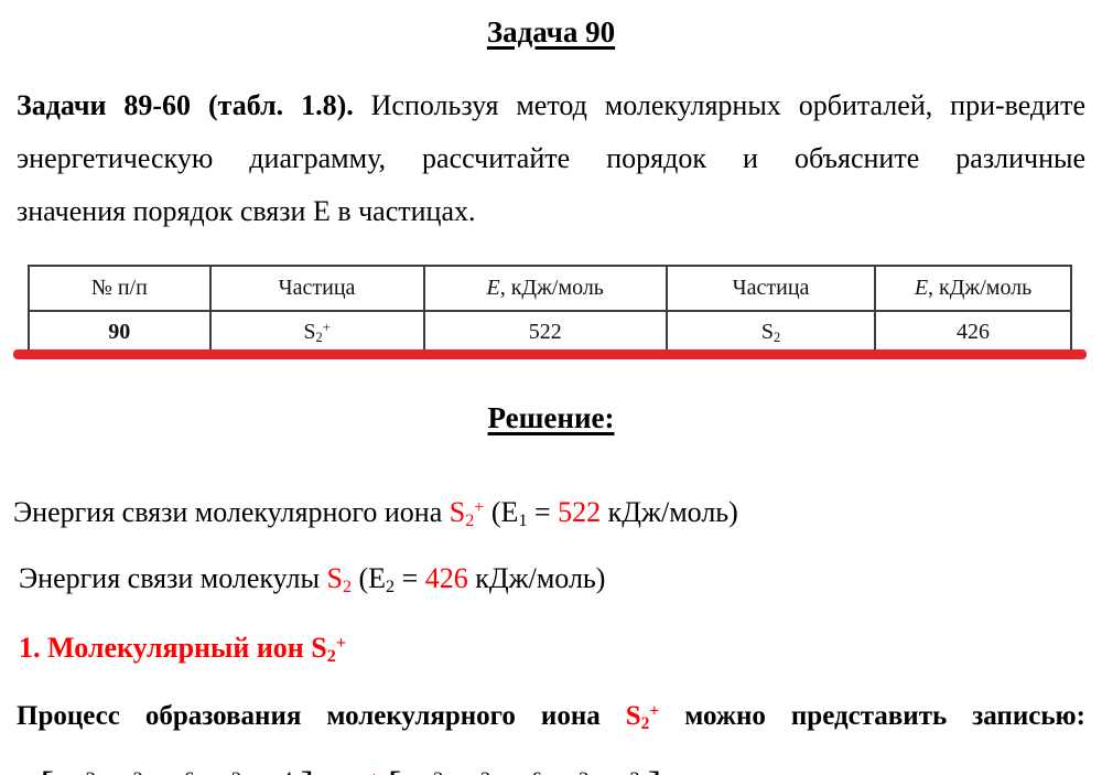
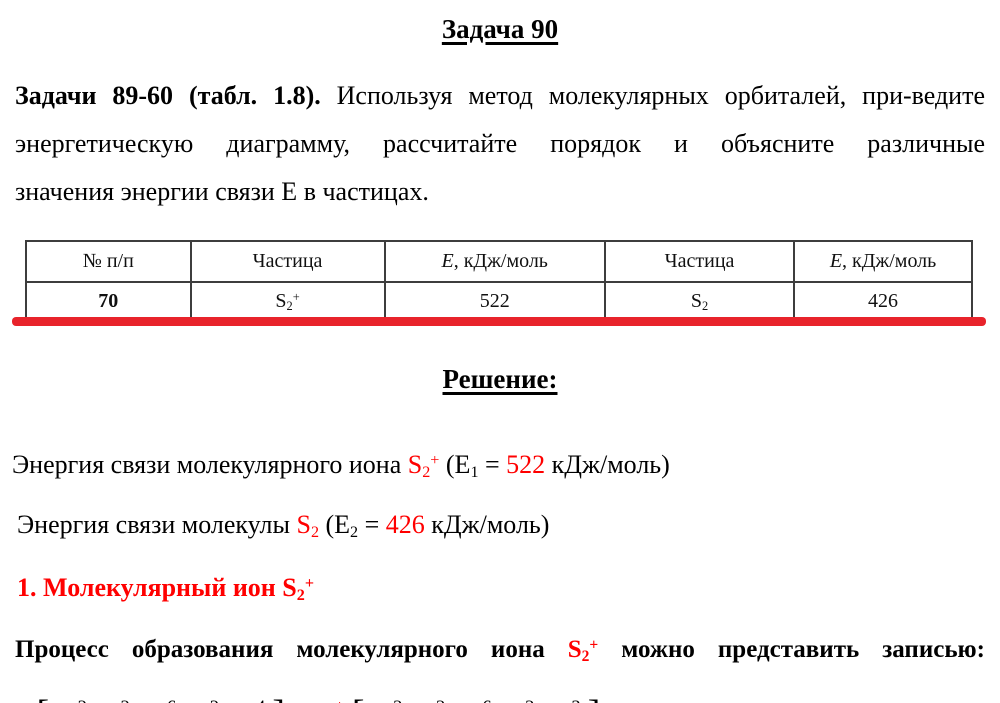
  Задача 90
  Задачи 89-60 (табл. 1.8). Используя метод молекулярных орбиталей, при-ведите
  энергетическую диаграмму, рассчитайте порядок и объясните различные
- значения порядок связи Е в частицах.
+ значения энергии связи Е в частицах.
  № п/п	Частица	E, кДж/моль	Частица	E, кДж/моль
- 90	S2+	522	S2	426
+ 70	S2+	522	S2	426
  Решение:
  Энергия связи молекулярного иона S2+ (Е1 = 522 кДж/моль)
  Энергия связи молекулы S2 (Е2 = 426 кДж/моль)
  1. Молекулярный ион S2+
  Процесс образования молекулярного иона S2+ можно представить записью:
